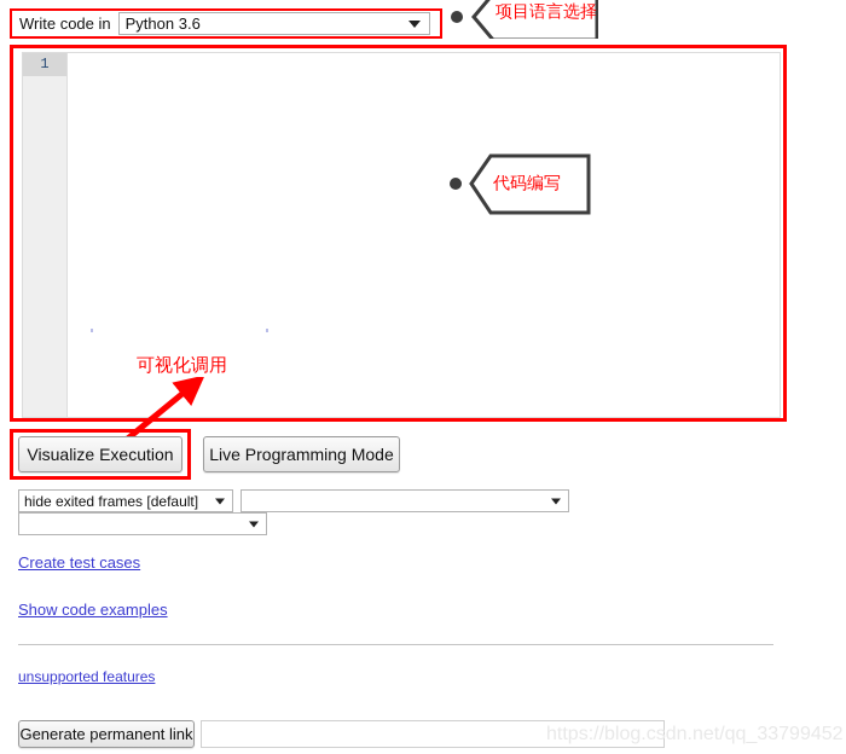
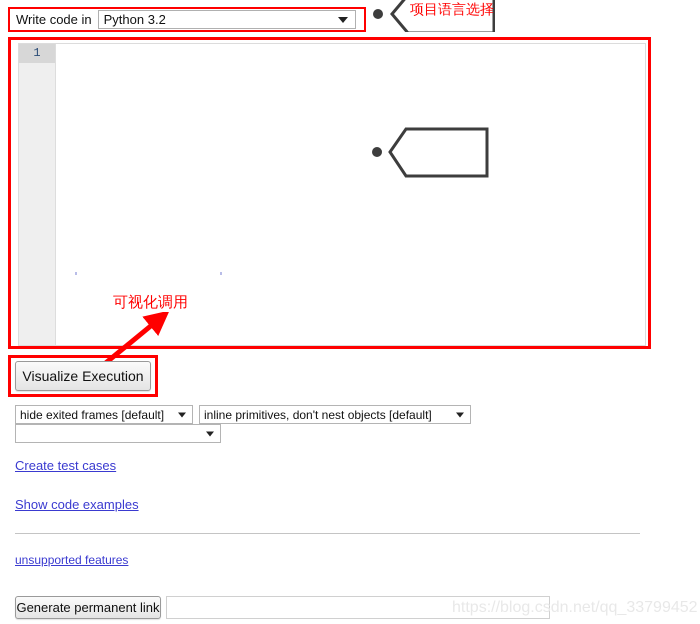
  Write code in
- Python 3.6
+ Python 3.2
  1
  项目语言选择
- 代码编写
  可视化调用
  Visualize Execution
- Live Programming Mode
  hide exited frames [default]
+ inline primitives, don't nest objects [default]
  Create test cases
  Show code examples
  unsupported features
  Generate permanent link
  https://blog.csdn.net/qq_33799452
